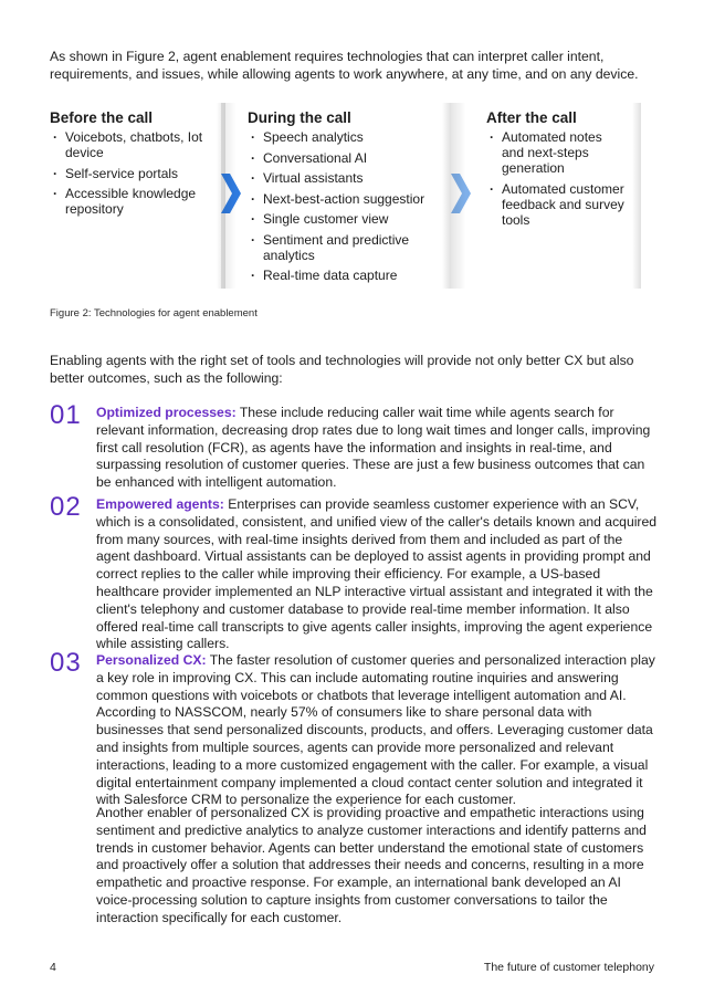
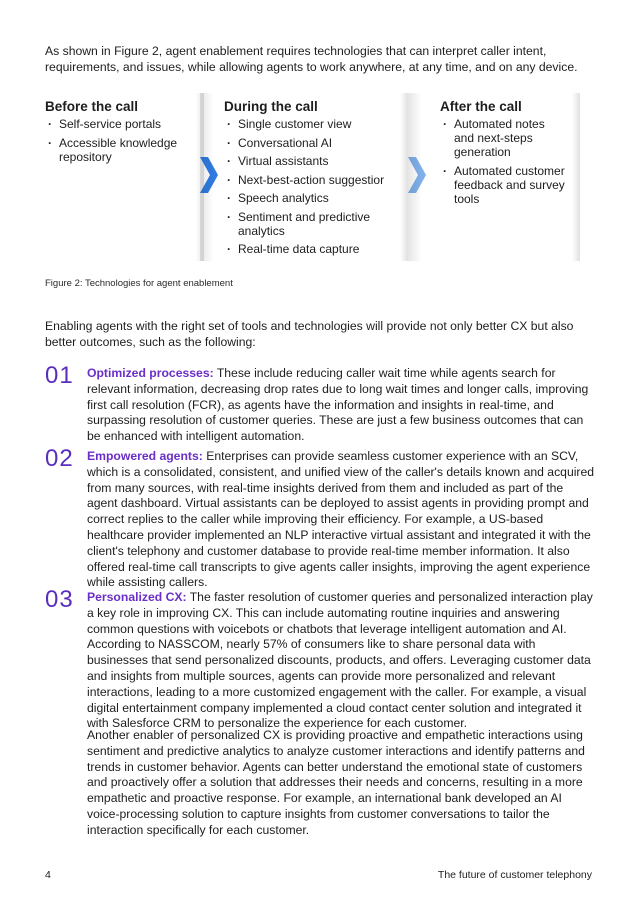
  As shown in Figure 2, agent enablement requires technologies that can interpret caller intent, requirements, and issues, while allowing agents to work anywhere, at any time, and on any device.
  Before the call
- Voicebots, chatbots, Iot device
  Self-service portals
  Accessible knowledge repository
  During the call
- Speech analytics
+ Single customer view
  Conversational AI
  Virtual assistants
  Next-best-action suggestior
- Single customer view
+ Speech analytics
  Sentiment and predictive analytics
  Real-time data capture
  After the call
  Automated notes and next-steps generation
  Automated customer feedback and survey tools
  Figure 2: Technologies for agent enablement
  Enabling agents with the right set of tools and technologies will provide not only better CX but also better outcomes, such as the following:
  01
  Optimized processes: These include reducing caller wait time while agents search for relevant information, decreasing drop rates due to long wait times and longer calls, improving first call resolution (FCR), as agents have the information and insights in real-time, and surpassing resolution of customer queries. These are just a few business outcomes that can be enhanced with intelligent automation.
  02
  Empowered agents: Enterprises can provide seamless customer experience with an SCV, which is a consolidated, consistent, and unified view of the caller's details known and acquired from many sources, with real-time insights derived from them and included as part of the agent dashboard. Virtual assistants can be deployed to assist agents in providing prompt and correct replies to the caller while improving their efficiency. For example, a US-based healthcare provider implemented an NLP interactive virtual assistant and integrated it with the client's telephony and customer database to provide real-time member information. It also offered real-time call transcripts to give agents caller insights, improving the agent experience while assisting callers.
  03
  Personalized CX: The faster resolution of customer queries and personalized interaction play a key role in improving CX. This can include automating routine inquiries and answering common questions with voicebots or chatbots that leverage intelligent automation and AI. According to NASSCOM, nearly 57% of consumers like to share personal data with businesses that send personalized discounts, products, and offers. Leveraging customer data and insights from multiple sources, agents can provide more personalized and relevant interactions, leading to a more customized engagement with the caller. For example, a visual digital entertainment company implemented a cloud contact center solution and integrated it with Salesforce CRM to personalize the experience for each customer.
  Another enabler of personalized CX is providing proactive and empathetic interactions using sentiment and predictive analytics to analyze customer interactions and identify patterns and trends in customer behavior. Agents can better understand the emotional state of customers and proactively offer a solution that addresses their needs and concerns, resulting in a more empathetic and proactive response. For example, an international bank developed an AI voice-processing solution to capture insights from customer conversations to tailor the interaction specifically for each customer.
  4
  The future of customer telephony
